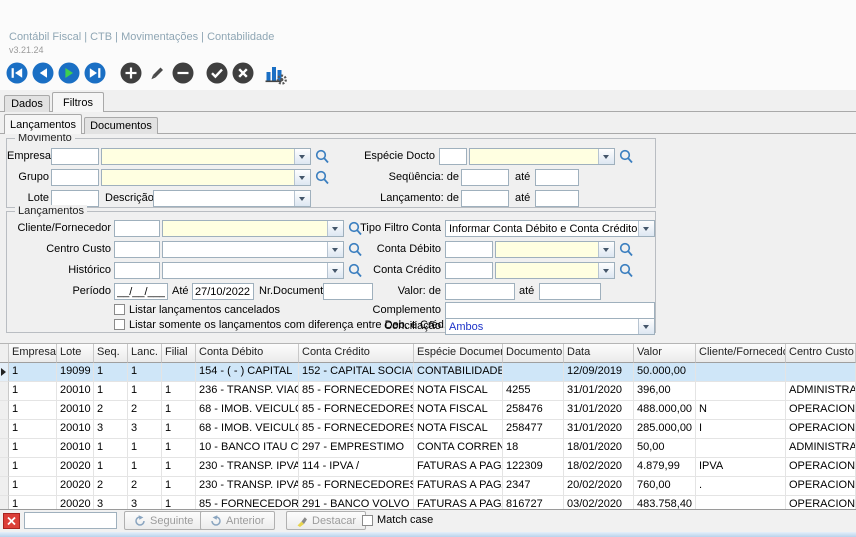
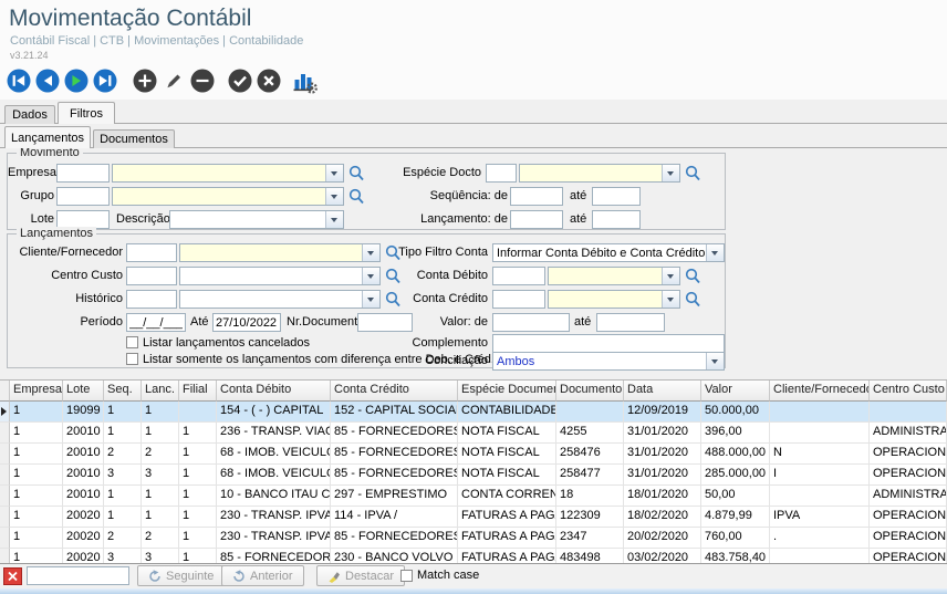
+ Movimentação Contábil
  Contábil Fiscal | CTB | Movimentações | Contabilidade
  v3.21.24
  Dados
  Filtros
  Lançamentos
  Documentos
  Movimento
  Empresa
  Espécie Docto
  Grupo
  Seqüência: de
  até
  Lote
  Descrição
  Lançamento: de
  até
  Lançamentos
  Cliente/Fornecedor
  Tipo Filtro Conta
  Informar Conta Débito e Conta Crédito
  Centro Custo
  Conta Débito
  Histórico
  Conta Crédito
  Período
  __/__/___
  Até
  27/10/2022
  Nr.Document
  Valor: de
  até
  Listar lançamentos cancelados
  Complemento
  Listar somente os lançamentos com diferença entre Deb. e Créd
  Conciliação
  Ambos
  Empresa
  Lote
  Seq.
  Lanc.
  Filial
  Conta Débito
  Conta Crédito
  Espécie Docume
  Documento
  Data
  Valor
  Cliente/Forneced
  Centro Custo
  1
  19099
  1
  1
  154 - ( - ) CAPITAL
  152 - CAPITAL SOCIA
  CONTABILIDADE
  12/09/2019
  50.000,00
  1
  20010
  1
  1
  1
  236 - TRANSP. VIAG
  85 - FORNECEDORES
  NOTA FISCAL
  4255
  31/01/2020
  396,00
  ADMINISTRA
  1
  20010
  2
  2
  1
  68 - IMOB. VEICUL
  85 - FORNECEDORES
  NOTA FISCAL
  258476
  31/01/2020
  488.000,00
  N
  OPERACION
  1
  20010
  3
  3
  1
  68 - IMOB. VEICUL
  85 - FORNECEDORES
  NOTA FISCAL
  258477
  31/01/2020
  285.000,00
  I
  OPERACION
  1
  20010
  1
  1
  1
  10 - BANCO ITAU C
  297 - EMPRESTIMO
  CONTA CORREN
  18
  18/01/2020
  50,00
  ADMINISTRA
  1
  20020
  1
  1
  1
  230 - TRANSP. IPVA
  114 - IPVA /
  FATURAS A PAG
  122309
  18/02/2020
  4.879,99
  IPVA
  OPERACION
  1
  20020
  2
  2
  1
  230 - TRANSP. IPVA
  85 - FORNECEDORES
  FATURAS A PAG
  2347
  20/02/2020
  760,00
  .
  OPERACION
  1
  20020
  3
  3
  1
  85 - FORNECEDOR
- 291 - BANCO VOLVO
+ 230 - BANCO VOLVO
  FATURAS A PAG
- 816727
+ 483498
  03/02/2020
  483.758,40
  OPERACION
  Seguinte
  Anterior
  Destacar
  Match case
